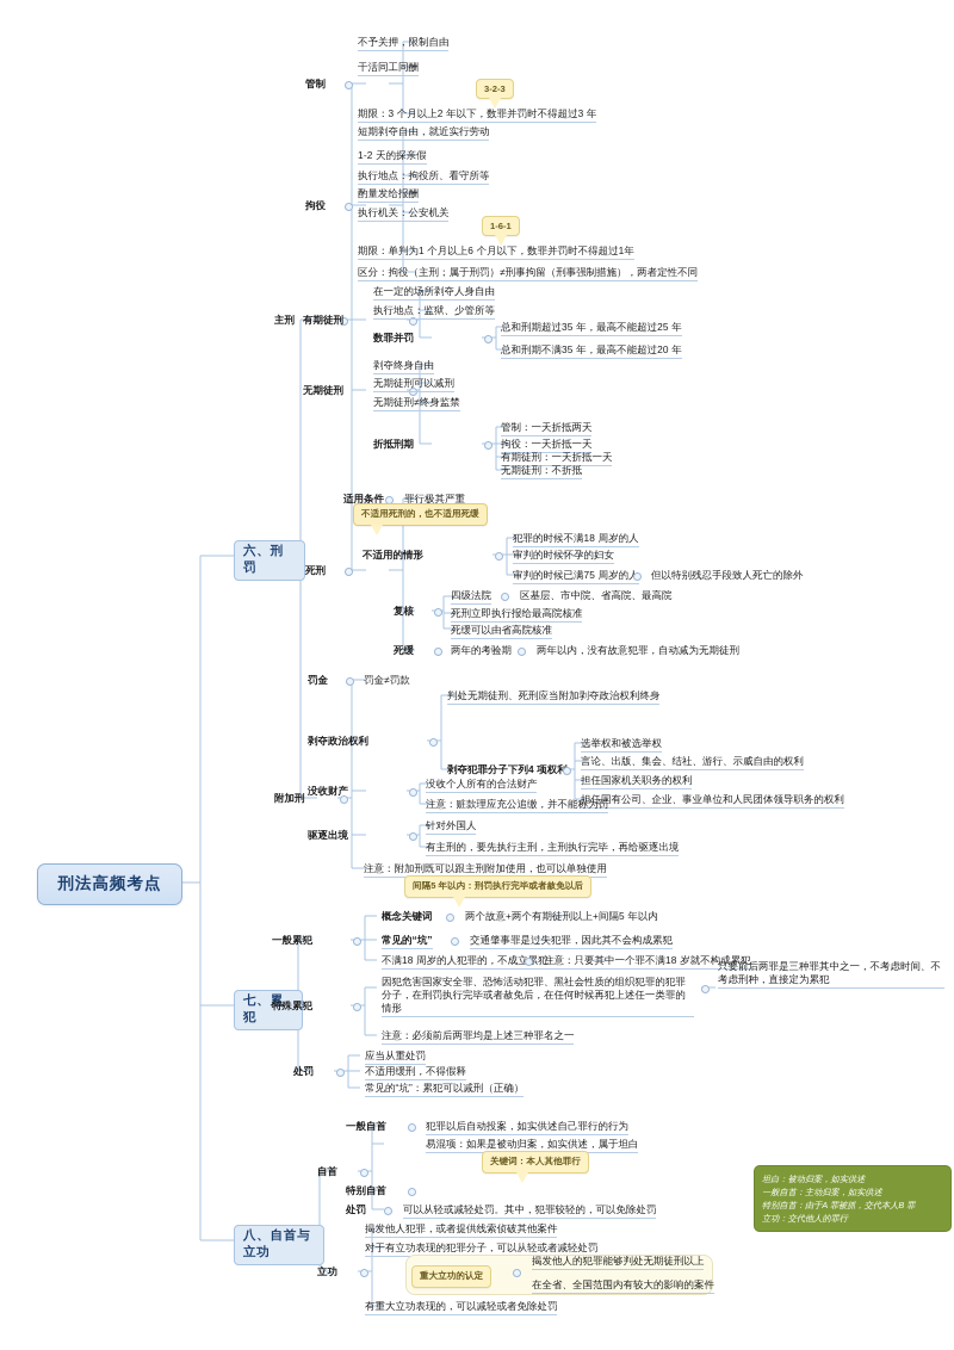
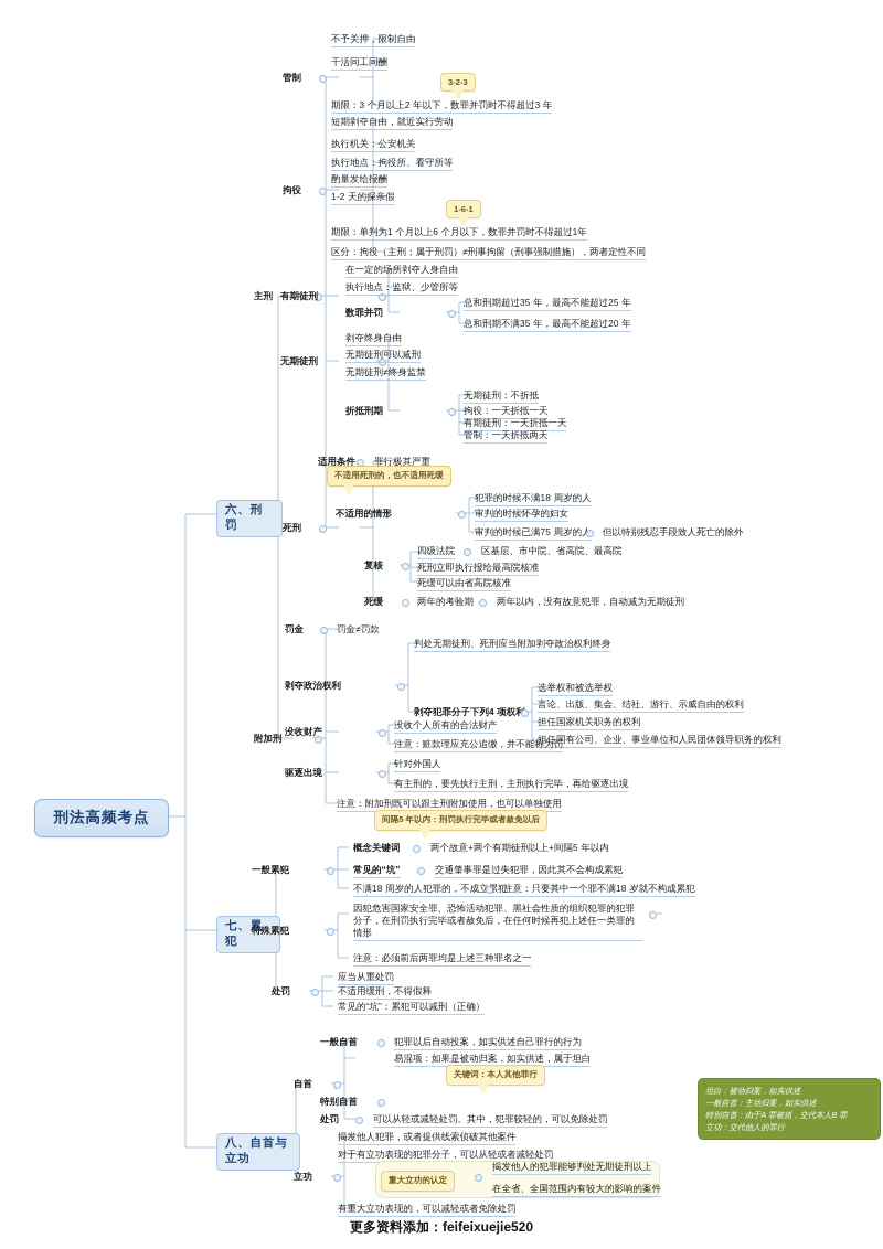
  刑法高频考点
  六、刑罚
  七、累犯
  八、自首与立功
  主刑
  附加刑
  一般累犯
  特殊累犯
  处罚
  自首
  立功
  管制
  不予关押，限制自由
  干活同工同酬
  期限：3 个月以上2 年以下，数罪并罚时不得超过3 年
  3-2-3
  拘役
  短期剥夺自由，就近实行劳动
- 1-2 天的探亲假
+ 执行机关：公安机关
  执行地点：拘役所、看守所等
  酌量发给报酬
- 执行机关：公安机关
+ 1-2 天的探亲假
  期限：单判为1 个月以上6 个月以下，数罪并罚时不得超过1年
  区分：拘役（主刑；属于刑罚）≠刑事拘留（刑事强制措施），两者定性不同
  1-6-1
  有期徒刑
  在一定的场所剥夺人身自由
  执行地点：监狱、少管所等
  数罪并罚
  总和刑期超过35 年，最高不能超过25 年
  总和刑期不满35 年，最高不能超过20 年
  无期徒刑
  剥夺终身自由
  无期徒刑可以减刑
  无期徒刑≠终身监禁
  折抵刑期
- 管制：一天折抵两天
+ 无期徒刑：不折抵
  拘役：一天折抵一天
  有期徒刑：一天折抵一天
- 无期徒刑：不折抵
+ 管制：一天折抵两天
  死刑
  适用条件
  罪行极其严重
  不适用死刑的，也不适用死缓
  不适用的情形
  犯罪的时候不满18 周岁的人
  审判的时候怀孕的妇女
  审判的时候已满75 周岁的
  但以特别残忍手段致人死亡的除外
  复核
  四级法院
  区基层、市中院、省高院、最高院
  死刑立即执行报给最高院核准
  死缓可以由省高院核准
  死缓
  两年的考验期
  两年以内，没有故意犯罪，自动减为无期徒刑
  罚金
  罚金≠罚款
  剥夺政治权利
  判处无期徒刑、死刑应当附加剥夺政治权利终身
  剥夺犯罪分子下列4 项权
  选举权和被选举权
  言论、出版、集会、结社、游行、示威自由的权利
  担任国家机关职务的权利
  担任国有公司、企业、事业单位和人民团体领导职务的权利
  没收财产
  没收个人所有的合法财产
  注意：赃款理应充公追缴，并不能称为罚
  驱逐出境
  针对外国人
  有主刑的，要先执行主刑，主刑执行完毕，再给驱逐出境
  注意：附加刑既可以跟主刑附加使用，也可以单独使用
  间隔5 年以内：刑罚执行完毕或者赦免以后
  概念关键词
  两个故意+两个有期徒刑以上+间隔5 年以内
  常见的“坑”
  交通肇事罪是过失犯罪，因此其不会构成累犯
  不满18 周岁的人犯罪的，不成立犯
  注意：只要其中一个罪不满18 岁就不构成累犯
  因犯危害国家安全罪、恐怖活动犯罪、黑社会性质的组织犯罪的犯罪分子，在刑罚执行完毕或者赦免后，在任何时候再犯上述任一类罪的情形
- 只要前后两罪是三种罪其中之一，不考虑时间、不考虑刑种，直接定为累犯
  注意：必须前后两罪均是上述三种罪名之一
  应当从重处罚
  不适用缓刑，不得假释
  常见的“坑”：累犯可以减刑（正确）
  一般自首
  犯罪以后自动投案，如实供述自己罪行的行为
  易混项：如果是被动归案，如实供述，属于坦白
  关键词：本人其他罪行
  特别自首
  处罚
  可以从轻或减轻处罚。其中，犯罪较轻的，可以免除处罚
  揭发他人犯罪，或者提供线索侦破其他案件
  对于有立功表现的犯罪分子，可以从轻或者减轻处罚
  重大立功的认定
  揭发他人的犯罪能够判处无期徒刑以上
  在全省、全国范围内有较大的影响的案件
  有重大立功表现的，可以减轻或者免除处罚
  坦白：被动归案，如实供述
  一般自首：主动归案，如实供述
  特别自首：由于A 罪被抓，交代本人B 罪
  立功：交代他人的罪行
+ 更多资料添加：feifeixuejie520
